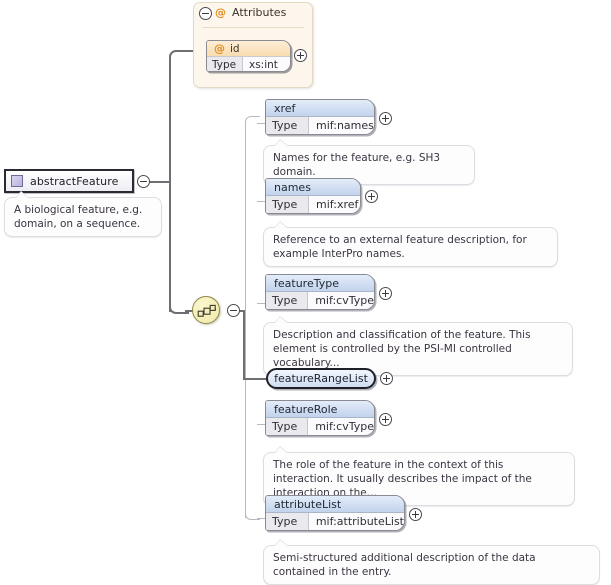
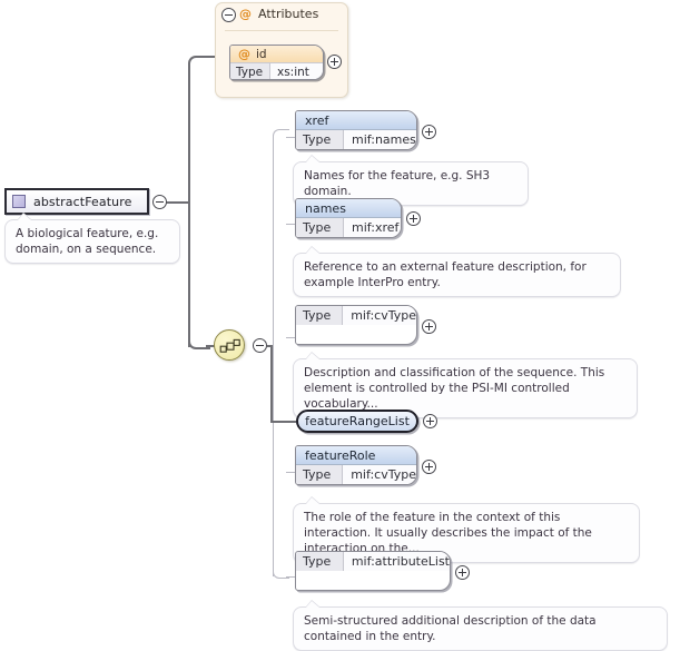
  @
  Attributes
  @
  id
  Type
  xs:int
  abstractFeature
  A biological feature, e.g. domain, on a sequence.
  xref
  Type
  mif:names
  Names for the feature, e.g. SH3 domain.
  names
  Type
  mif:xref
- Reference to an external feature description, for example InterPro names.
+ Reference to an external feature description, for example InterPro entry.
- featureType
  Type
  mif:cvType
- Description and classification of the feature. This element is controlled by the PSI-MI controlled vocabulary...
+ Description and classification of the sequence. This element is controlled by the PSI-MI controlled vocabulary...
  featureRangeList
  featureRole
  Type
  mif:cvType
  The role of the feature in the context of this interaction. It usually describes the impact of the interaction on the...
- attributeList
  Type
  mif:attributeList
  Semi-structured additional description of the data contained in the entry.
